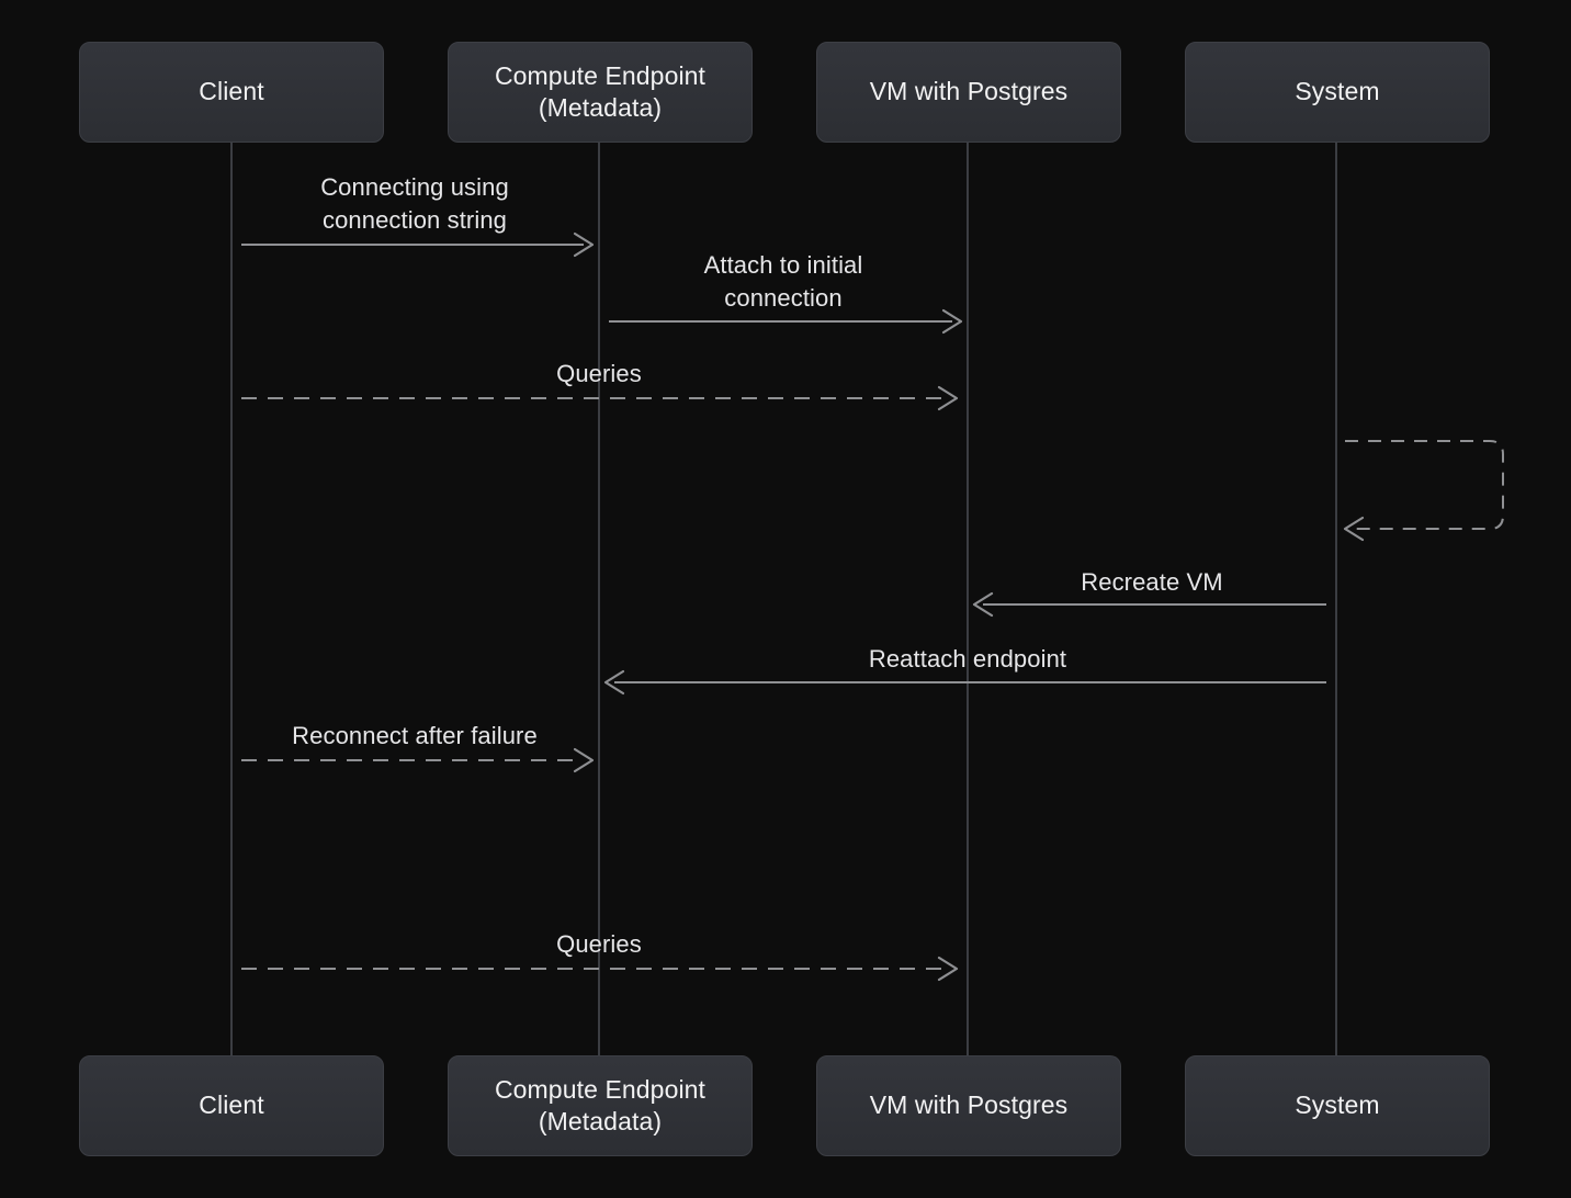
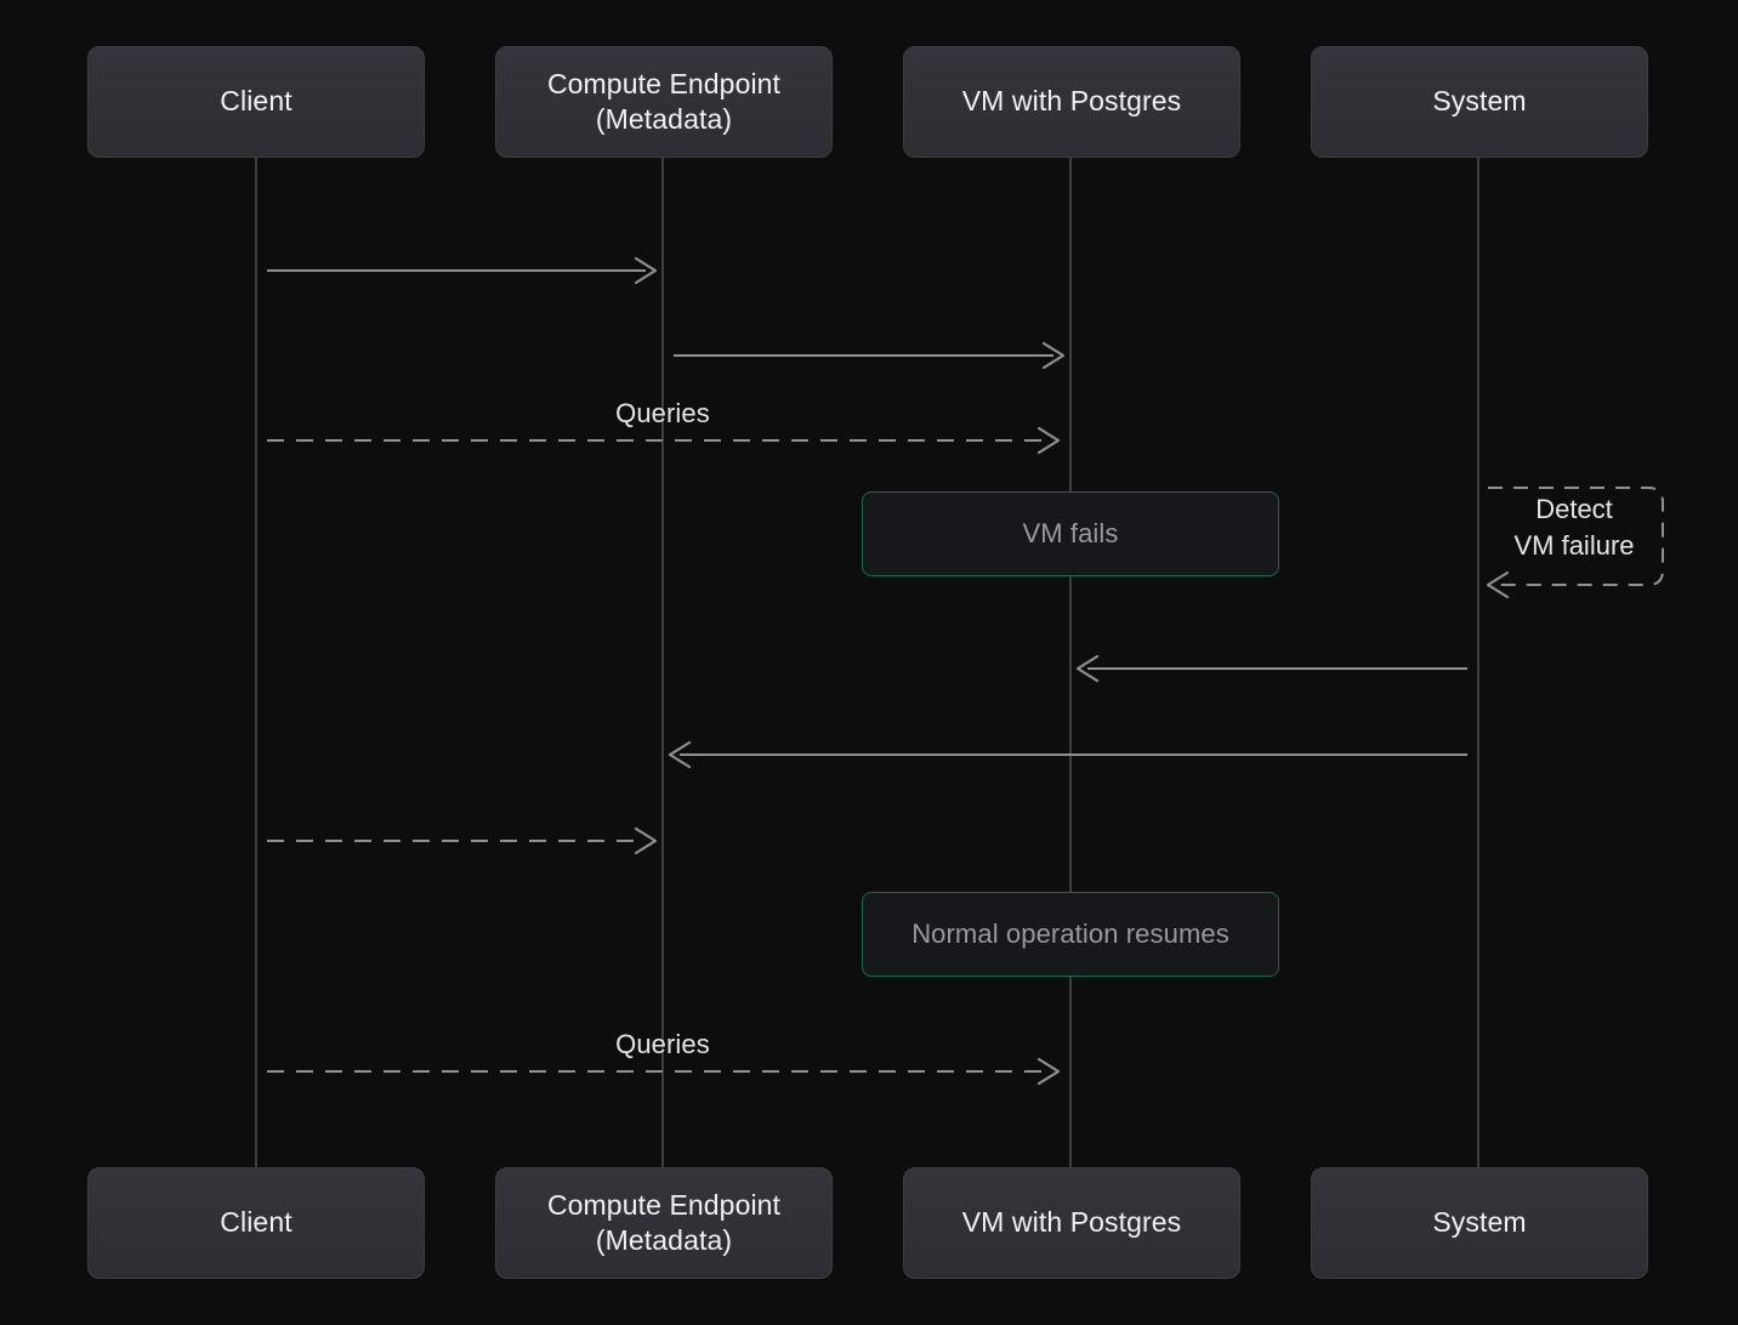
  Client
  Compute Endpoint (Metadata)
  VM with Postgres
  System
  Client
  Compute Endpoint (Metadata)
  VM with Postgres
  System
- Connecting using
- connection string
- Attach to initial
- connection
  Queries
- Recreate VM
- Reattach endpoint
- Reconnect after failure
  Queries
+ Detect
+ VM failure
+ VM fails
+ Normal operation resumes
